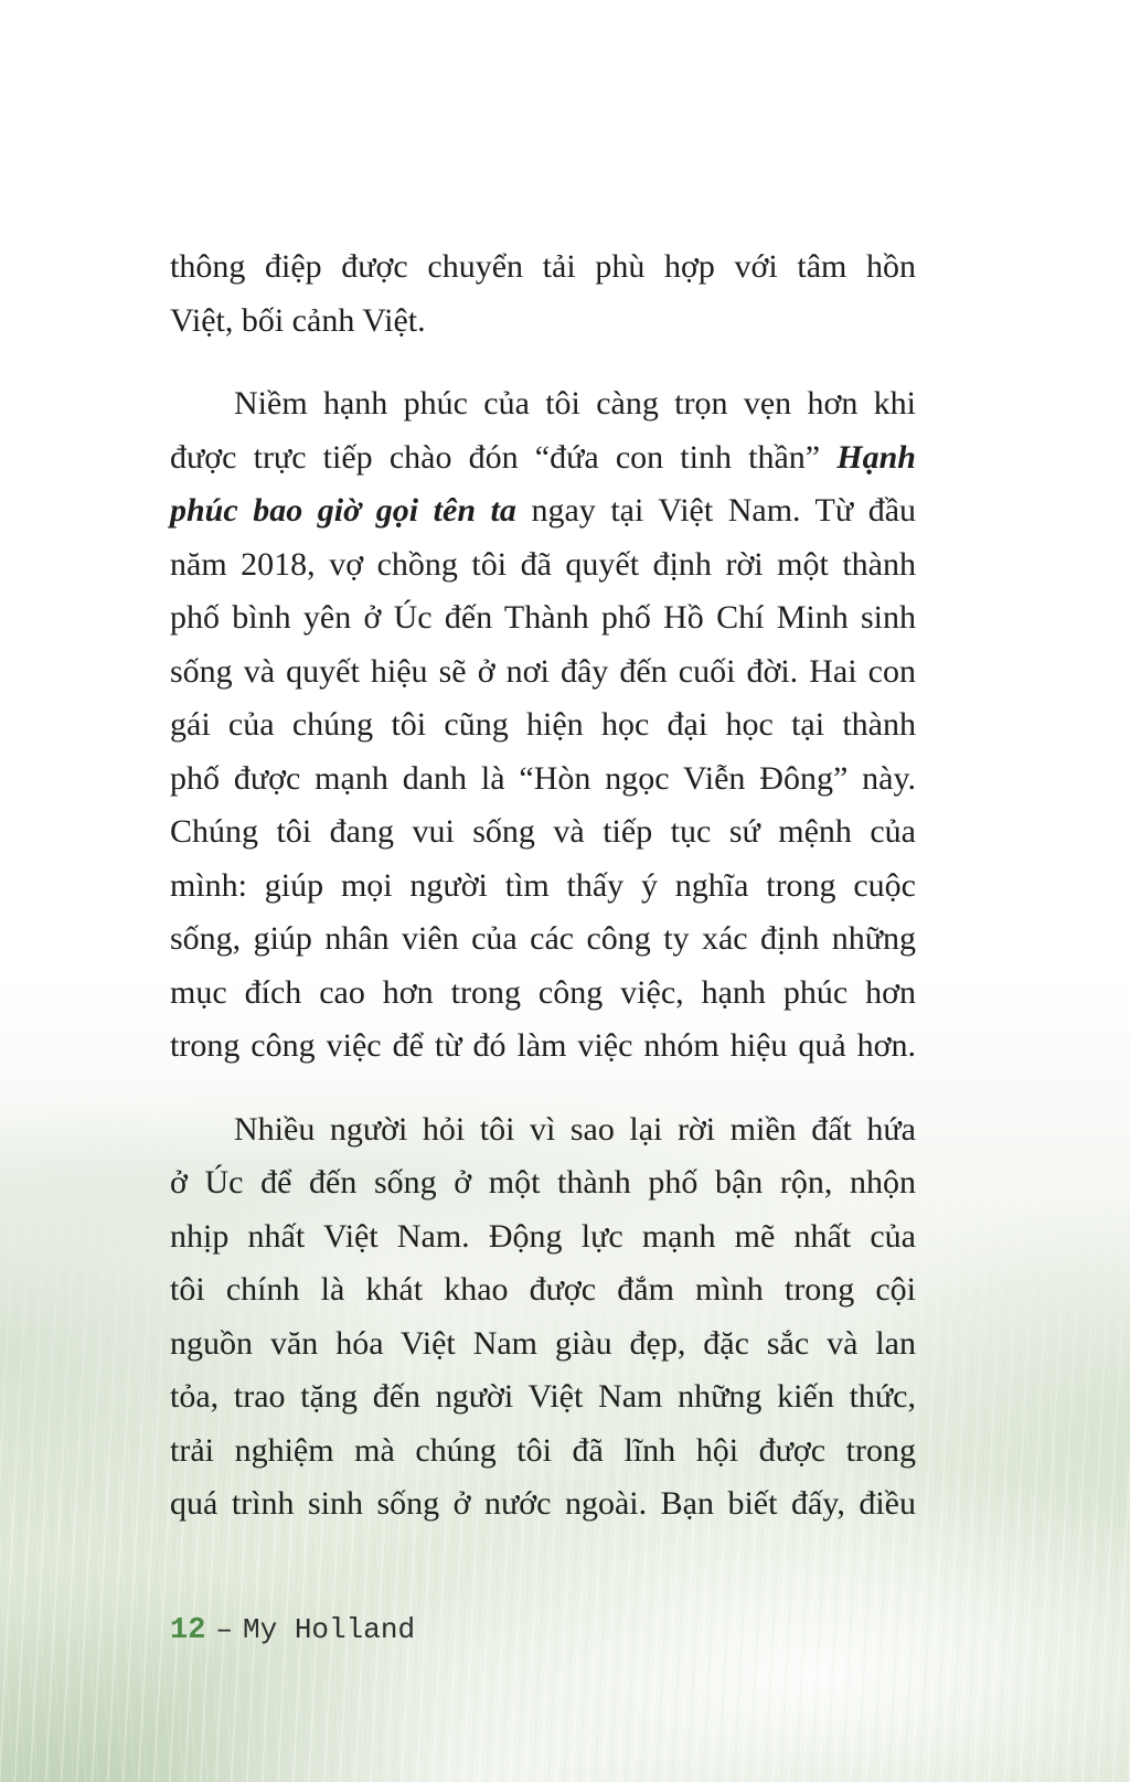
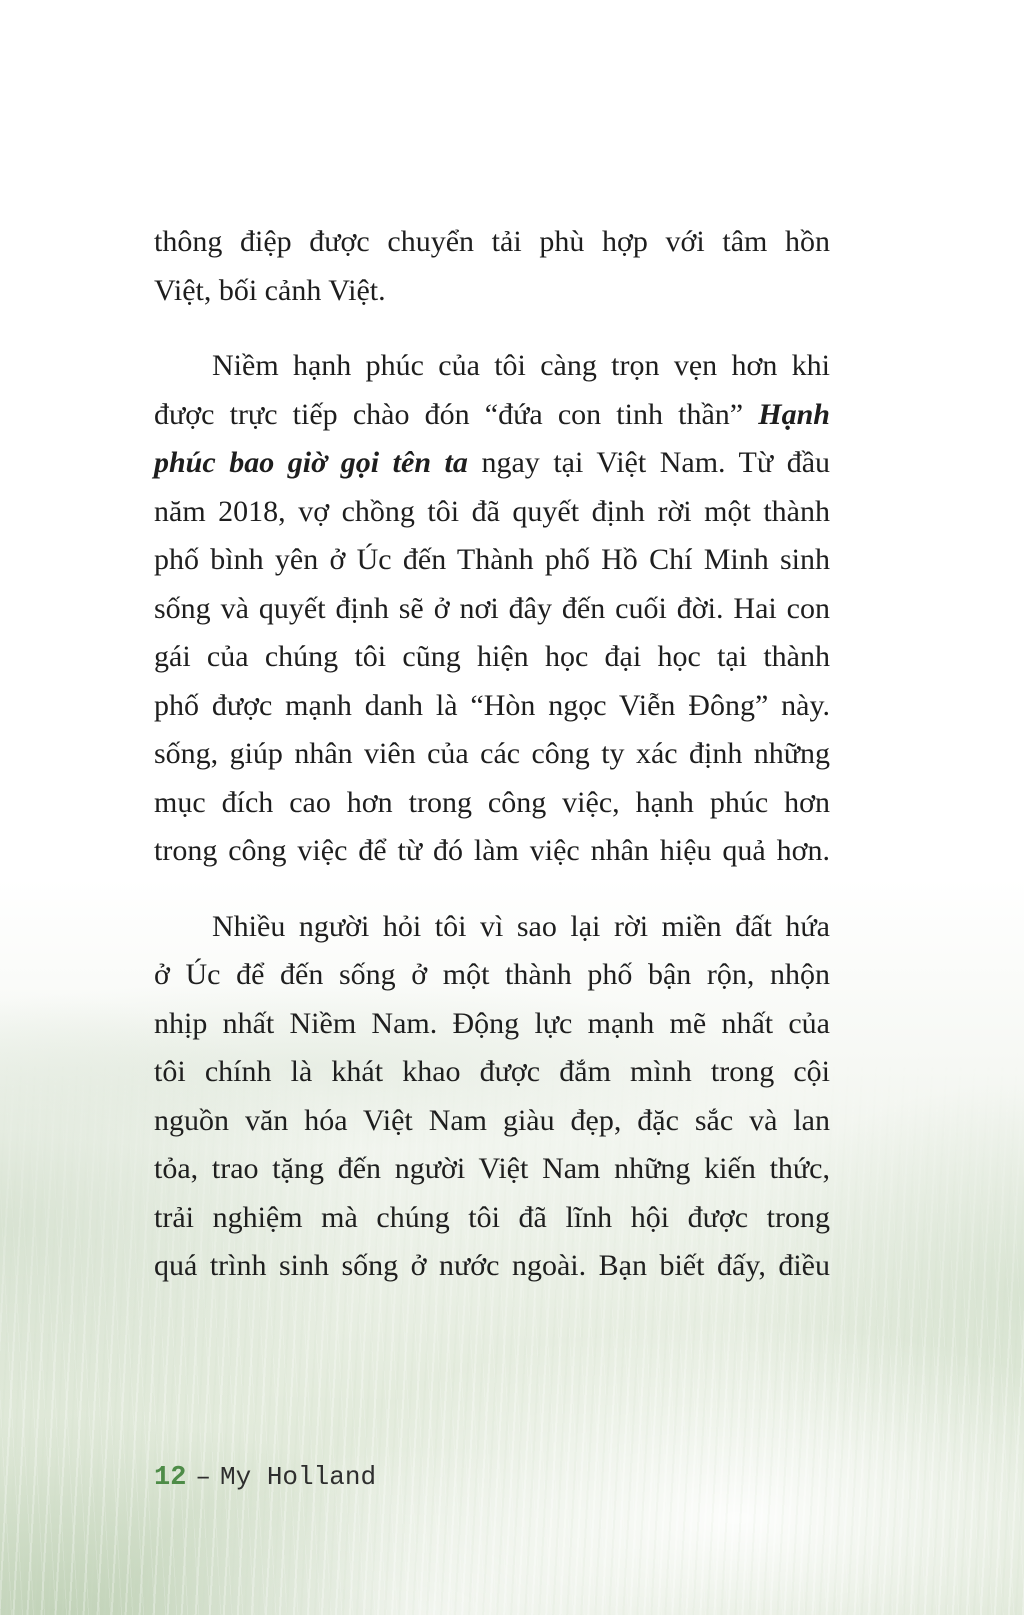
  thông điệp được chuyển tải phù hợp với tâm hồn
  Việt, bối cảnh Việt.
  Niềm hạnh phúc của tôi càng trọn vẹn hơn khi
  được trực tiếp chào đón “đứa con tinh thần” Hạnh
  phúc bao giờ gọi tên ta ngay tại Việt Nam. Từ đầu
  năm 2018, vợ chồng tôi đã quyết định rời một thành
  phố bình yên ở Úc đến Thành phố Hồ Chí Minh sinh
- sống và quyết hiệu sẽ ở nơi đây đến cuối đời. Hai con
+ sống và quyết định sẽ ở nơi đây đến cuối đời. Hai con
  gái của chúng tôi cũng hiện học đại học tại thành
  phố được mạnh danh là “Hòn ngọc Viễn Đông” này.
- Chúng tôi đang vui sống và tiếp tục sứ mệnh của
- mình: giúp mọi người tìm thấy ý nghĩa trong cuộc
  sống, giúp nhân viên của các công ty xác định những
  mục đích cao hơn trong công việc, hạnh phúc hơn
- trong công việc để từ đó làm việc nhóm hiệu quả hơn.
+ trong công việc để từ đó làm việc nhân hiệu quả hơn.
  Nhiều người hỏi tôi vì sao lại rời miền đất hứa
  ở Úc để đến sống ở một thành phố bận rộn, nhộn
- nhịp nhất Việt Nam. Động lực mạnh mẽ nhất của
+ nhịp nhất Niềm Nam. Động lực mạnh mẽ nhất của
  tôi chính là khát khao được đắm mình trong cội
  nguồn văn hóa Việt Nam giàu đẹp, đặc sắc và lan
  tỏa, trao tặng đến người Việt Nam những kiến thức,
  trải nghiệm mà chúng tôi đã lĩnh hội được trong
  quá trình sinh sống ở nước ngoài. Bạn biết đấy, điều
  12 – My Holland
